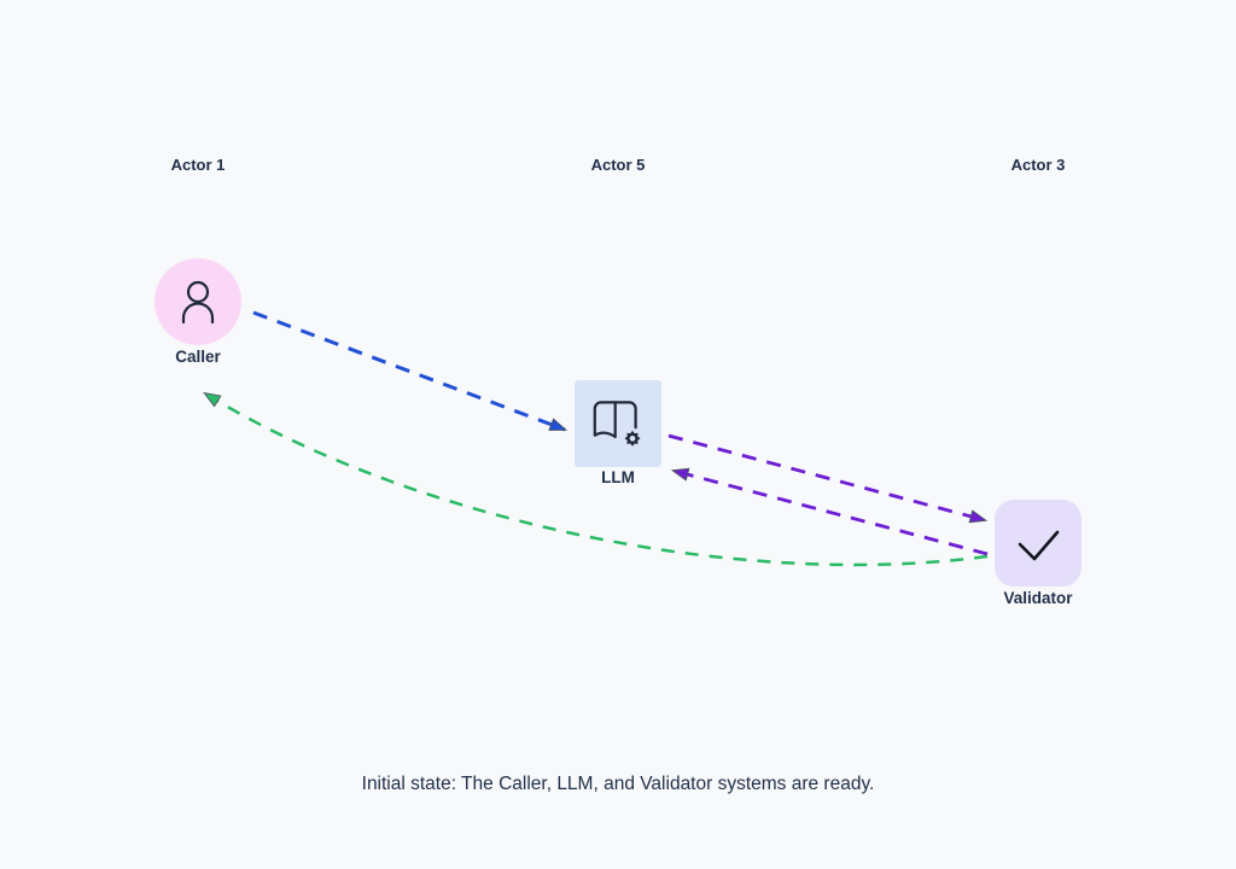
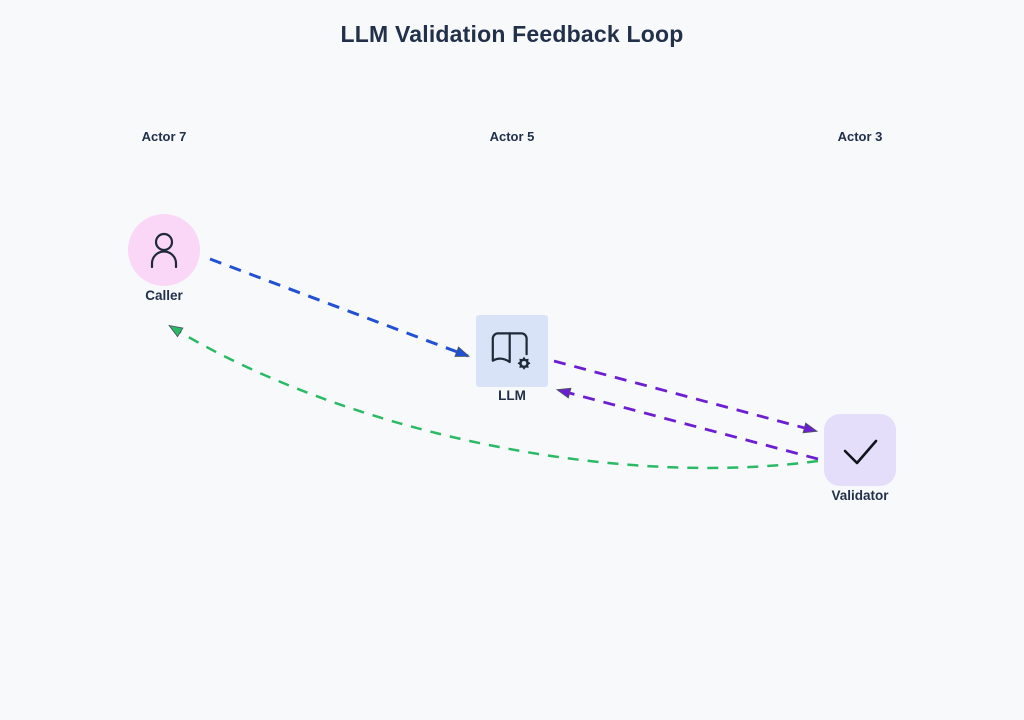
+ LLM Validation Feedback Loop
- Actor 1
+ Actor 7
  Actor 5
  Actor 3
  Caller
  LLM
  Validator
- Initial state: The Caller, LLM, and Validator systems are ready.
